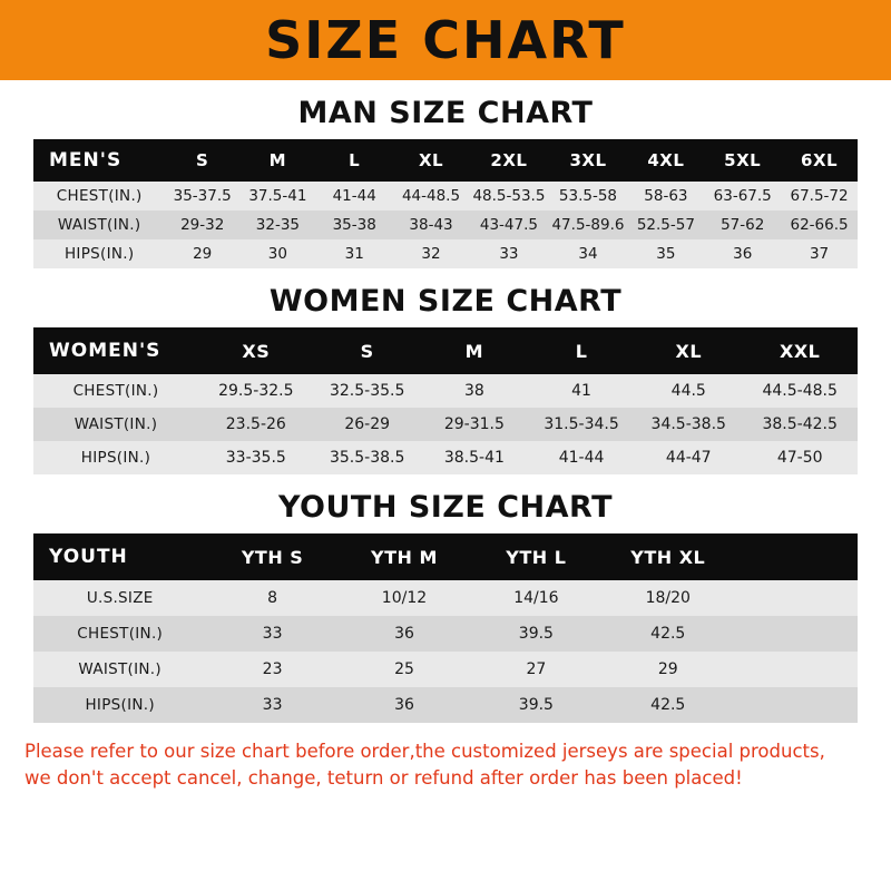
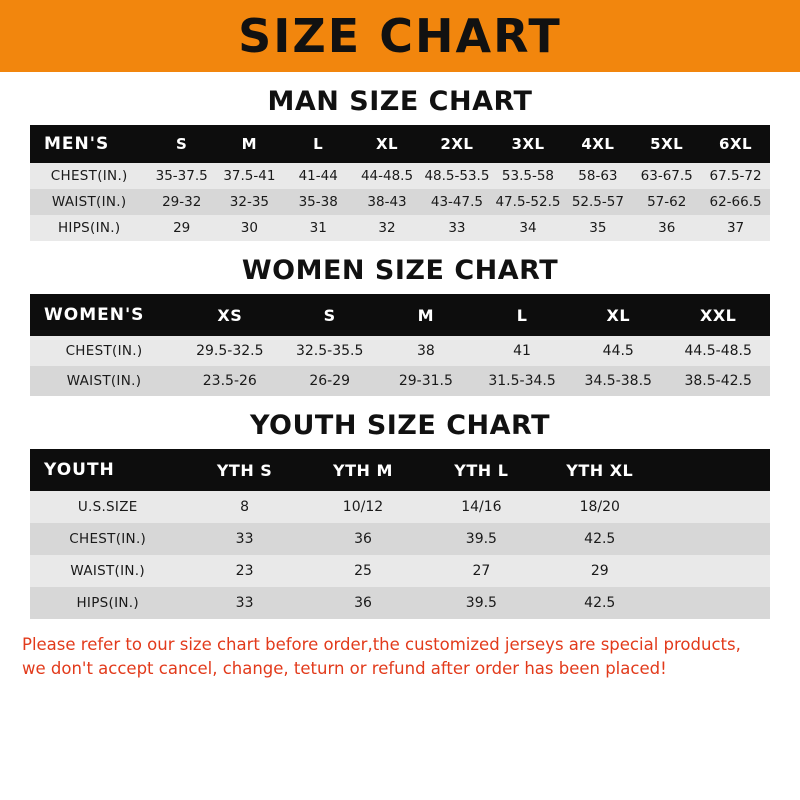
  SIZE CHART
  MAN SIZE CHART
  MEN'S	S	M	L	XL	2XL	3XL	4XL	5XL	6XL
  CHEST(IN.)	35-37.5	37.5-41	41-44	44-48.5	48.5-53.5	53.5-58	58-63	63-67.5	67.5-72
- WAIST(IN.)	29-32	32-35	35-38	38-43	43-47.5	47.5-89.6	52.5-57	57-62	62-66.5
+ WAIST(IN.)	29-32	32-35	35-38	38-43	43-47.5	47.5-52.5	52.5-57	57-62	62-66.5
  HIPS(IN.)	29	30	31	32	33	34	35	36	37
  WOMEN SIZE CHART
  WOMEN'S	XS	S	M	L	XL	XXL
  CHEST(IN.)	29.5-32.5	32.5-35.5	38	41	44.5	44.5-48.5
  WAIST(IN.)	23.5-26	26-29	29-31.5	31.5-34.5	34.5-38.5	38.5-42.5
- HIPS(IN.)	33-35.5	35.5-38.5	38.5-41	41-44	44-47	47-50
  YOUTH SIZE CHART
  YOUTH	YTH S	YTH M	YTH L	YTH XL
  U.S.SIZE	8	10/12	14/16	18/20
  CHEST(IN.)	33	36	39.5	42.5
  WAIST(IN.)	23	25	27	29
  HIPS(IN.)	33	36	39.5	42.5
  Please refer to our size chart before order,the customized jerseys are special products,
  we don't accept cancel, change, teturn or refund after order has been placed!
